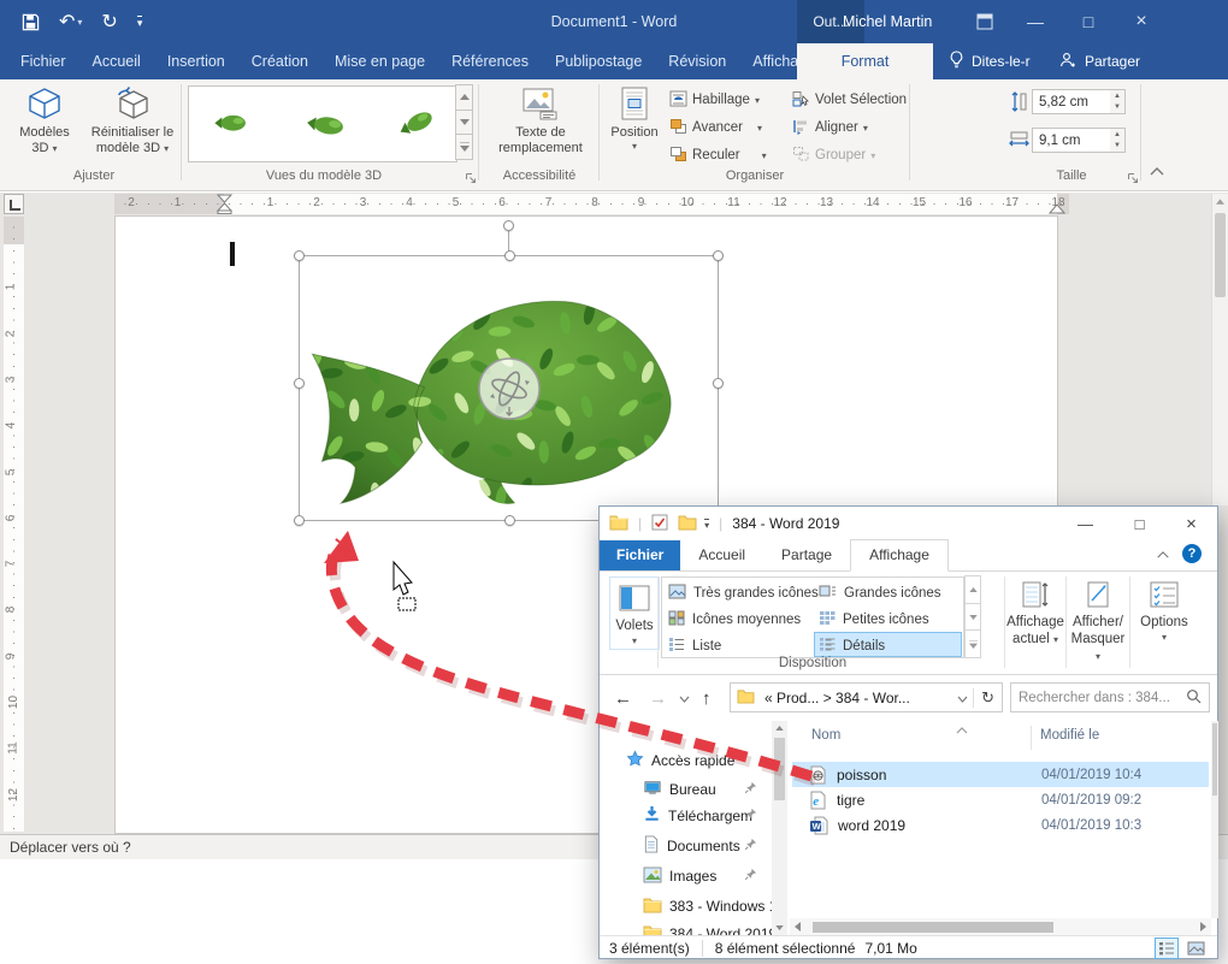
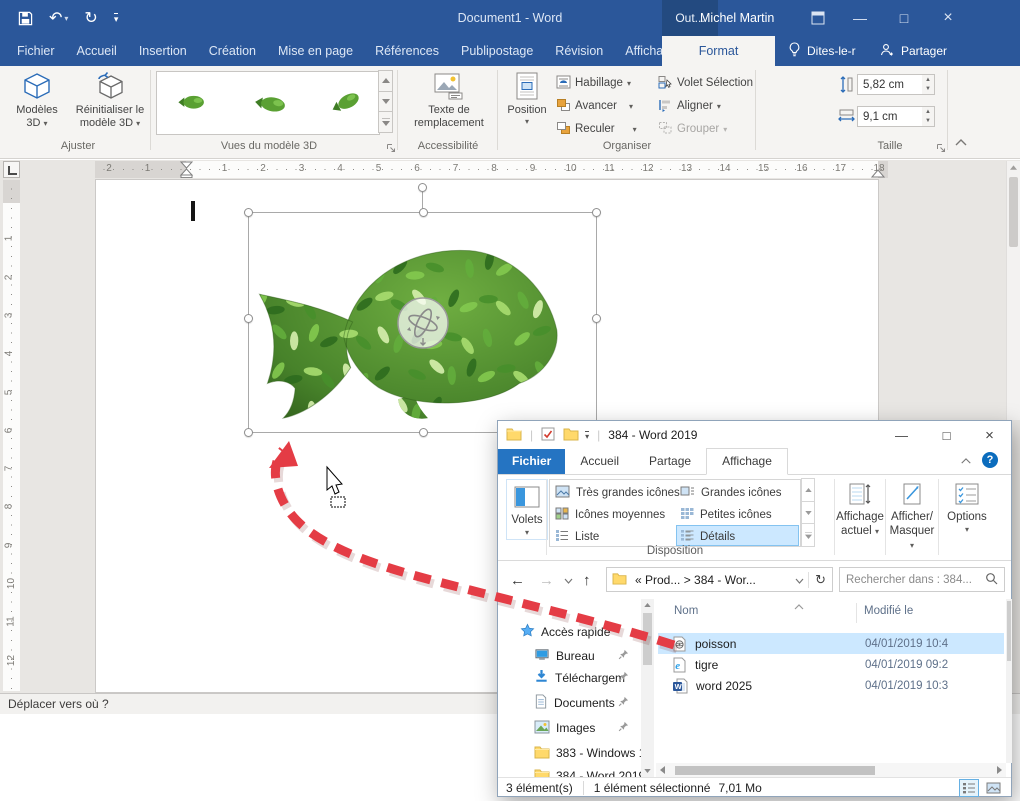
  ↶
  ▾
  ↻
  ▾
  Document1 - Word
  Out...
  Michel Martin
  —
  □
  ×
  Fichier
  Accueil
  Insertion
  Création
  Mise en page
  Références
  Publipostage
  Révision
  Afficha
  Format
  Dites-le-r
  Partager
  Modèles 3D ▾
  Réinitialiser le modèle 3D ▾
  Ajuster
  Vues du modèle 3D
  Texte de remplacement
  Accessibilité
  Position
  ▾
  Habillage
  ▾
  Avancer
  ▾
  Reculer
  ▾
  Volet Sélection
  Aligner
  ▾
  Grouper
  ▾
  Organiser
  5,82 cm
  9,1 cm
  Taille
  2
  1
  1
  2
  3
  4
  5
  6
  7
  8
  9
  10
  11
  12
  13
  14
  15
  16
  17
  18
  Déplacer vers où ?
  |
  ▾
  |
  384 - Word 2019
  —
  □
  ×
  Fichier
  Accueil
  Partage
  Affichage
  ?
  Volets
  ▾
  Très grandes icônes
  Icônes moyennes
  Liste
  Grandes icônes
  Petites icônes
  Détails
  Disposition
  Affichage
  actuel ▾
  Afficher/
  Masquer ▾
  Options
  ▾
  ←
  →
  ↑
  « Prod... > 384 - Wor...
  ↻
  Rechercher dans : 384...
  Accès rapide
  Bureau
  Téléchargem
  Documents
  Images
  383 - Windows
  384 - Word 201
  Nom
  Modifié le
  poisson
  04/01/2019 10:4
  e
  tigre
  04/01/2019 09:2
  W
- word 2019
+ word 2025
  04/01/2019 10:3
  3 élément(s)
- 8 élément sélectionné
+ 1 élément sélectionné
  7,01 Mo
